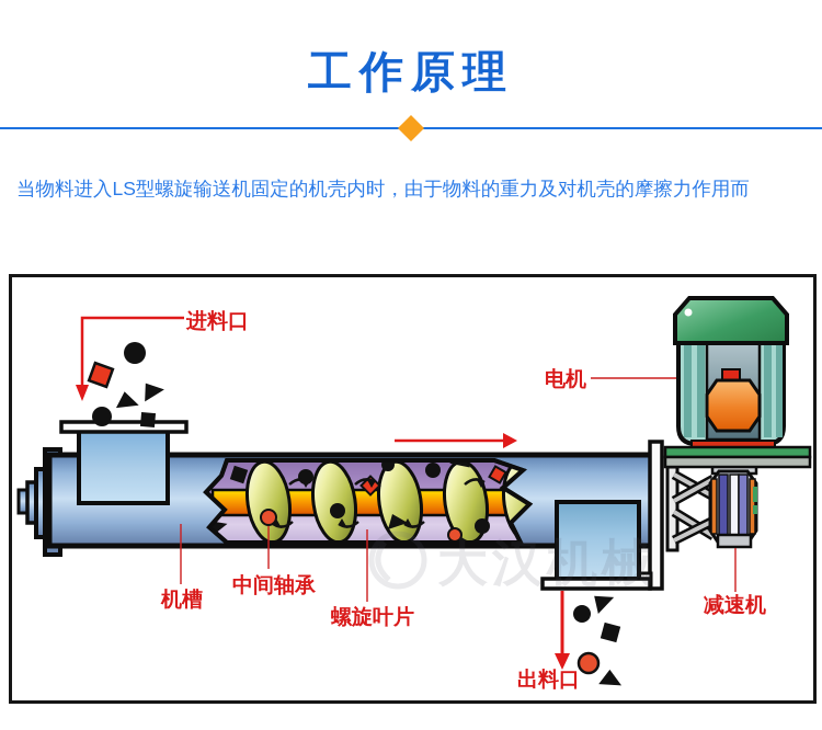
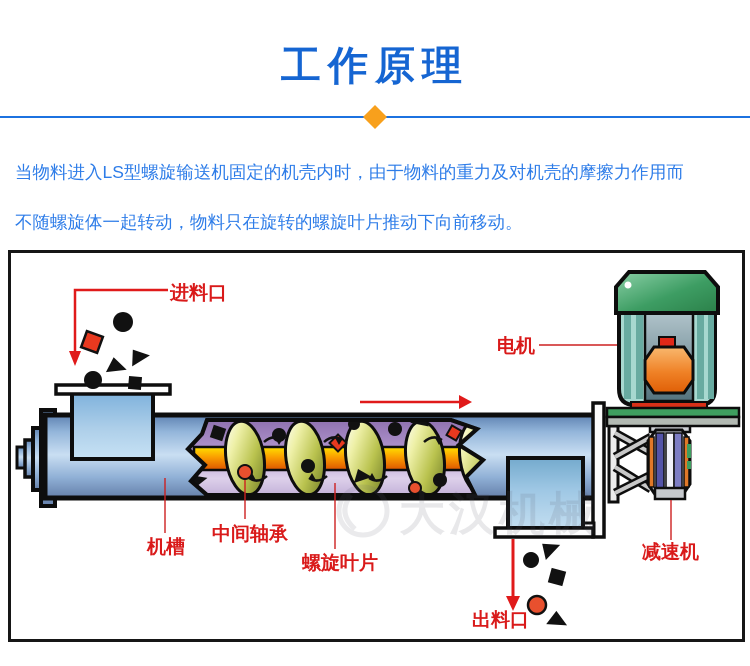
  工作原理
  当物料进入LS型螺旋输送机固定的机壳内时，由于物料的重力及对机壳的摩擦力作用而
+ 不随螺旋体一起转动，物料只在旋转的螺旋叶片推动下向前移动。
  进料口
  电机
  机槽
  中间轴承
  螺旋叶片
  减速机
  出料口
  大汉机械
